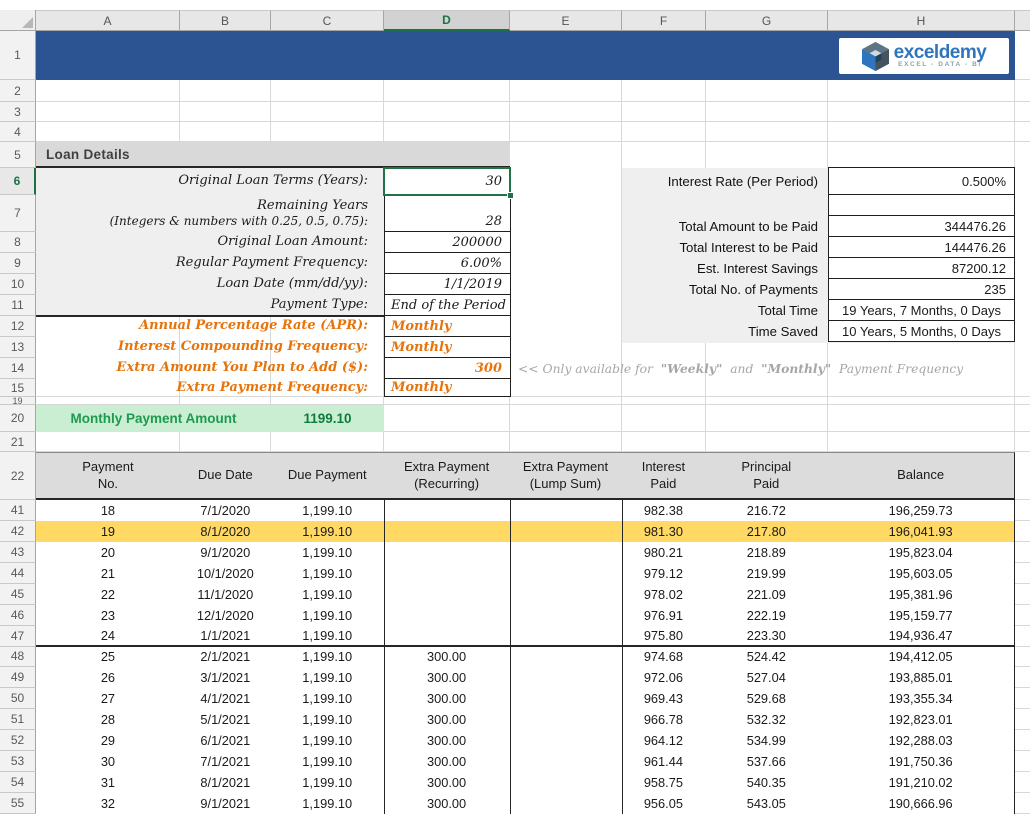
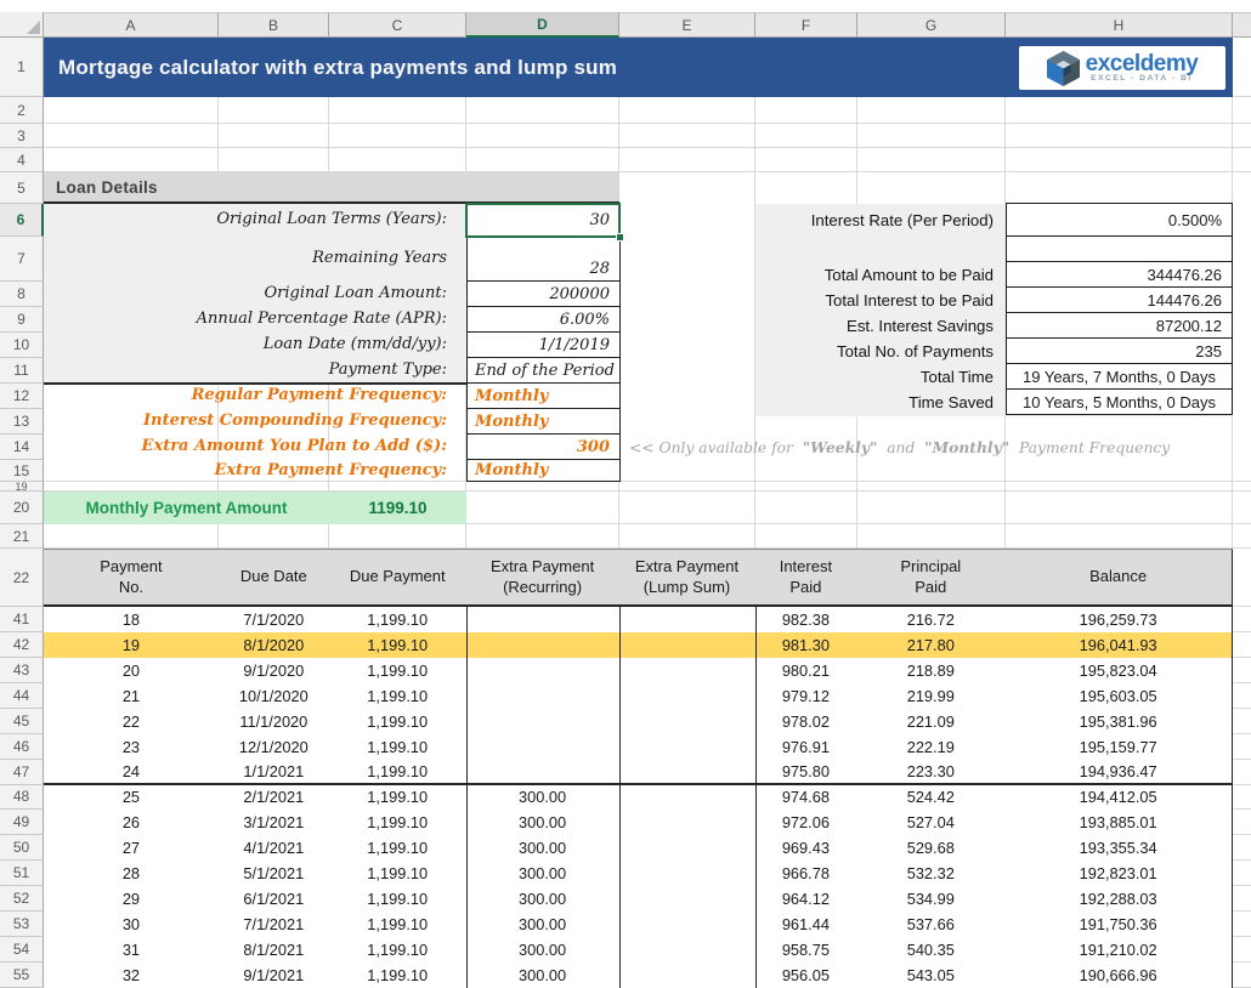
  A
  B
  C
  D
  E
  F
  G
  H
  1
  2
  3
  4
  5
  6
  7
  8
  9
  10
  11
  12
  13
  14
  15
  19
  20
  21
  22
  41
  42
  43
  44
  45
  46
  47
  48
  49
  50
  51
  52
  53
  54
  55
+ Mortgage calculator with extra payments and lump sum
  exceldemy
  Loan Details
  Original Loan Terms (Years):
  30
  Remaining Years
- (Integers & numbers with 0.25, 0.5, 0.75):
  28
  Original Loan Amount:
  200000
- Regular Payment Frequency:
+ Annual Percentage Rate (APR):
  6.00%
  Loan Date (mm/dd/yy):
  1/1/2019
  Payment Type:
  End of the Period
- Annual Percentage Rate (APR):
+ Regular Payment Frequency:
  Monthly
  Interest Compounding Frequency:
  Monthly
  Extra Amount You Plan to Add ($):
  300
  Extra Payment Frequency:
  Monthly
  Interest Rate (Per Period)
  0.500%
  Total Amount to be Paid
  344476.26
  Total Interest to be Paid
  144476.26
  Est. Interest Savings
  87200.12
  Total No. of Payments
  235
  Total Time
  19 Years, 7 Months, 0 Days
  Time Saved
  10 Years, 5 Months, 0 Days
  << Only available for
  "Weekly"
  and
  "Monthly"
  Payment Frequency
  Monthly Payment Amount
  1199.10
  Payment
  No.
  Due Date
  Due Payment
  Extra Payment
  (Recurring)
  Extra Payment
  (Lump Sum)
  Interest
  Paid
  Principal
  Paid
  Balance
  18
  7/1/2020
  1,199.10
  982.38
  216.72
  196,259.73
  19
  8/1/2020
  1,199.10
  981.30
  217.80
  196,041.93
  20
  9/1/2020
  1,199.10
  980.21
  218.89
  195,823.04
  21
  10/1/2020
  1,199.10
  979.12
  219.99
  195,603.05
  22
  11/1/2020
  1,199.10
  978.02
  221.09
  195,381.96
  23
  12/1/2020
  1,199.10
  976.91
  222.19
  195,159.77
  24
  1/1/2021
  1,199.10
  975.80
  223.30
  194,936.47
  25
  2/1/2021
  1,199.10
  300.00
  974.68
  524.42
  194,412.05
  26
  3/1/2021
  1,199.10
  300.00
  972.06
  527.04
  193,885.01
  27
  4/1/2021
  1,199.10
  300.00
  969.43
  529.68
  193,355.34
  28
  5/1/2021
  1,199.10
  300.00
  966.78
  532.32
  192,823.01
  29
  6/1/2021
  1,199.10
  300.00
  964.12
  534.99
  192,288.03
  30
  7/1/2021
  1,199.10
  300.00
  961.44
  537.66
  191,750.36
  31
  8/1/2021
  1,199.10
  300.00
  958.75
  540.35
  191,210.02
  32
  9/1/2021
  1,199.10
  300.00
  956.05
  543.05
  190,666.96
